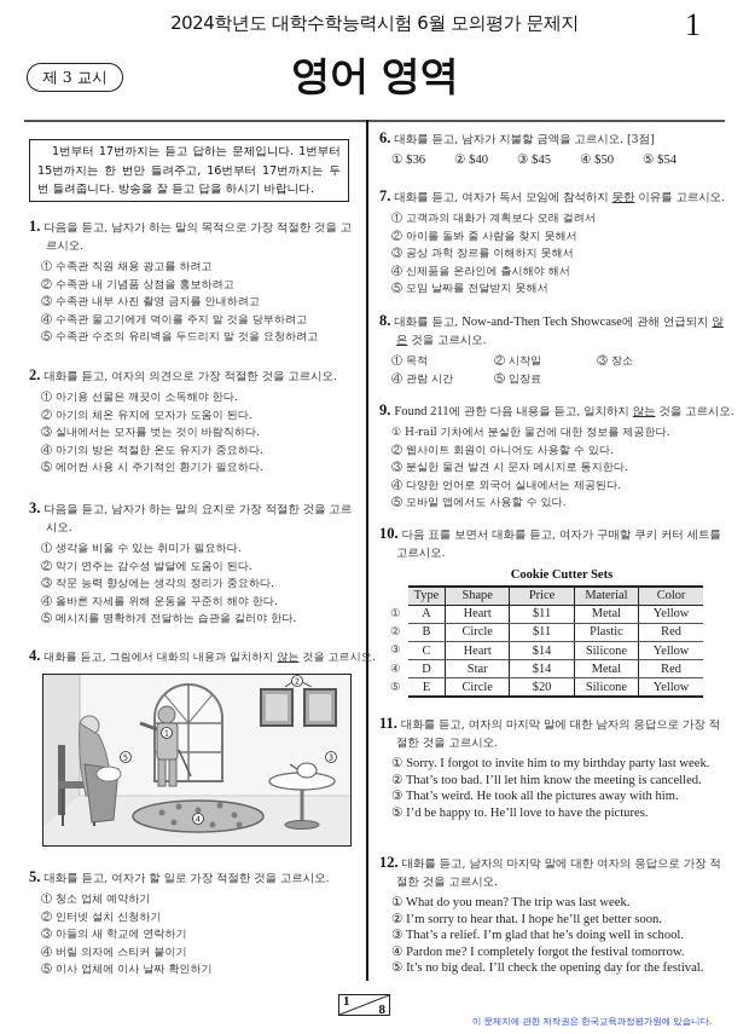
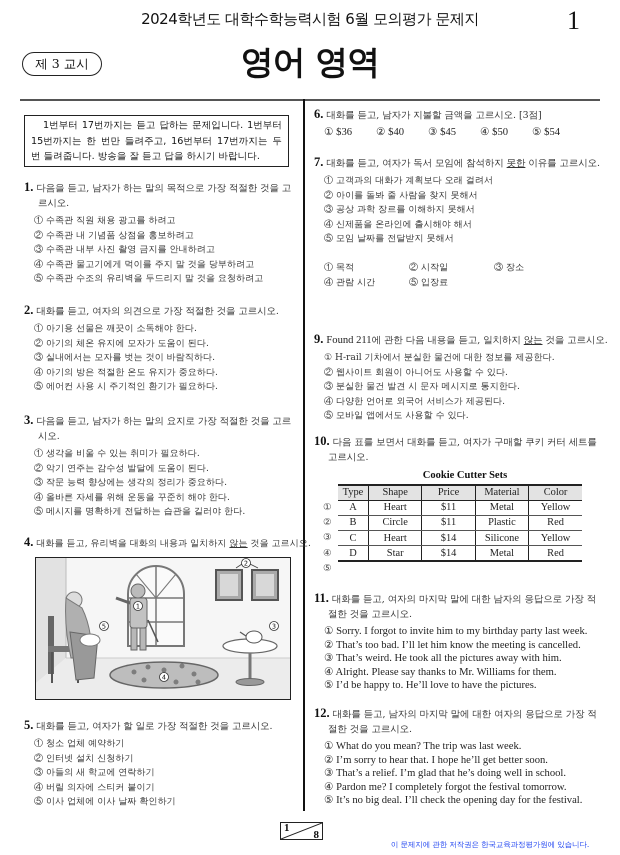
  2024학년도 대학수학능력시험 6월 모의평가 문제지
  1
  제 3 교시
  영어 영역
  1번부터 17번까지는 듣고 답하는 문제입니다. 1번부터 15번까지는 한 번만 들려주고, 16번부터 17번까지는 두 번 들려줍니다. 방송을 잘 듣고 답을 하시기 바랍니다.
  1. 다음을 듣고, 남자가 하는 말의 목적으로 가장 적절한 것을 고르시오.
  ① 수족관 직원 채용 광고를 하려고
  ② 수족관 내 기념품 상점을 홍보하려고
  ③ 수족관 내부 사진 촬영 금지를 안내하려고
  ④ 수족관 물고기에게 먹이를 주지 말 것을 당부하려고
  ⑤ 수족관 수조의 유리벽을 두드리지 말 것을 요청하려고
  2. 대화를 듣고, 여자의 의견으로 가장 적절한 것을 고르시오.
  ① 아기용 선물은 깨끗이 소독해야 한다.
  ② 아기의 체온 유지에 모자가 도움이 된다.
  ③ 실내에서는 모자를 벗는 것이 바람직하다.
  ④ 아기의 방은 적절한 온도 유지가 중요하다.
  ⑤ 에어컨 사용 시 주기적인 환기가 필요하다.
  3. 다음을 듣고, 남자가 하는 말의 요지로 가장 적절한 것을 고르시오.
  ① 생각을 비울 수 있는 취미가 필요하다.
  ② 악기 연주는 감수성 발달에 도움이 된다.
  ③ 작문 능력 향상에는 생각의 정리가 중요하다.
  ④ 올바른 자세를 위해 운동을 꾸준히 해야 한다.
  ⑤ 메시지를 명확하게 전달하는 습관을 길러야 한다.
- 4. 대화를 듣고, 그림에서 대화의 내용과 일치하지 않는 것을 고르시오.
+ 4. 대화를 듣고, 유리벽을 대화의 내용과 일치하지 않는 것을 고르시오.
  2
  1
  5
  4
  3
  5. 대화를 듣고, 여자가 할 일로 가장 적절한 것을 고르시오.
  ① 청소 업체 예약하기
  ② 인터넷 설치 신청하기
  ③ 아들의 새 학교에 연락하기
  ④ 버릴 의자에 스티커 붙이기
  ⑤ 이사 업체에 이사 날짜 확인하기
  6. 대화를 듣고, 남자가 지불할 금액을 고르시오. [3점]
  ① $36
  ② $40
  ③ $45
  ④ $50
  ⑤ $54
  7. 대화를 듣고, 여자가 독서 모임에 참석하지 못한 이유를 고르시오.
  ① 고객과의 대화가 계획보다 오래 걸려서
  ② 아이를 돌봐 줄 사람을 찾지 못해서
  ③ 공상 과학 장르를 이해하지 못해서
  ④ 신제품을 온라인에 출시해야 해서
  ⑤ 모임 날짜를 전달받지 못해서
- 8. 대화를 듣고, Now-and-Then Tech Showcase에 관해 언급되지 않은 것을 고르시오.
  ① 목적
  ② 시작일
  ③ 장소
  ④ 관람 시간
  ⑤ 입장료
  9. Found 211에 관한 다음 내용을 듣고, 일치하지 않는 것을 고르시오.
  ① H-rail 기차에서 분실한 물건에 대한 정보를 제공한다.
  ② 웹사이트 회원이 아니어도 사용할 수 있다.
  ③ 분실한 물건 발견 시 문자 메시지로 통지한다.
- ④ 다양한 언어로 외국어 실내에서는 제공된다.
+ ④ 다양한 언어로 외국어 서비스가 제공된다.
  ⑤ 모바일 앱에서도 사용할 수 있다.
  10. 다음 표를 보면서 대화를 듣고, 여자가 구매할 쿠키 커터 세트를 고르시오.
  Cookie Cutter Sets
  ①
  ②
  ③
  ④
  ⑤
  Type	Shape	Price	Material	Color
  A	Heart	$11	Metal	Yellow
  B	Circle	$11	Plastic	Red
  C	Heart	$14	Silicone	Yellow
  D	Star	$14	Metal	Red
- E	Circle	$20	Silicone	Yellow
  11. 대화를 듣고, 여자의 마지막 말에 대한 남자의 응답으로 가장 적절한 것을 고르시오.
  ① Sorry. I forgot to invite him to my birthday party last week.
  ② That’s too bad. I’ll let him know the meeting is cancelled.
  ③ That’s weird. He took all the pictures away with him.
+ ④ Alright. Please say thanks to Mr. Williams for them.
  ⑤ I’d be happy to. He’ll love to have the pictures.
  12. 대화를 듣고, 남자의 마지막 말에 대한 여자의 응답으로 가장 적절한 것을 고르시오.
  ① What do you mean? The trip was last week.
  ② I’m sorry to hear that. I hope he’ll get better soon.
  ③ That’s a relief. I’m glad that he’s doing well in school.
  ④ Pardon me? I completely forgot the festival tomorrow.
  ⑤ It’s no big deal. I’ll check the opening day for the festival.
  1
  8
  이 문제지에 관한 저작권은 한국교육과정평가원에 있습니다.
